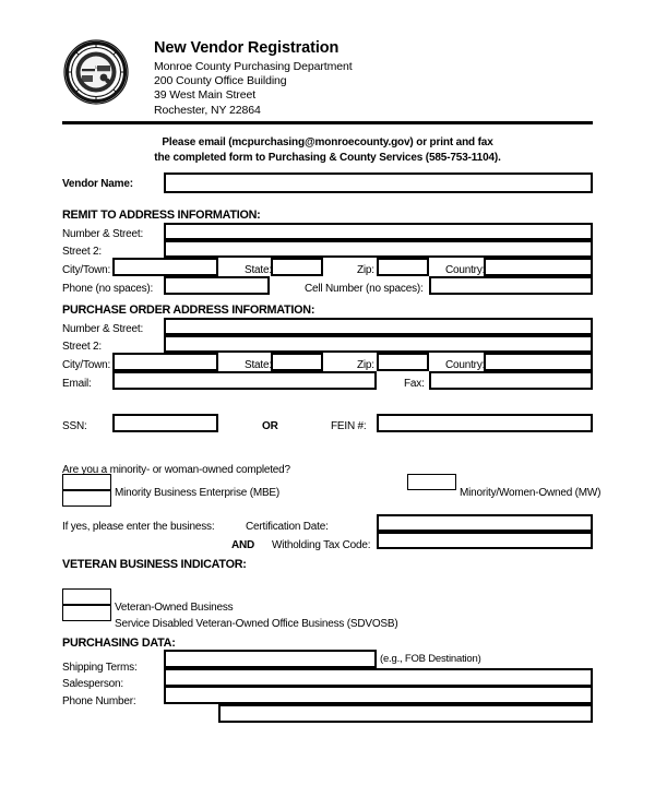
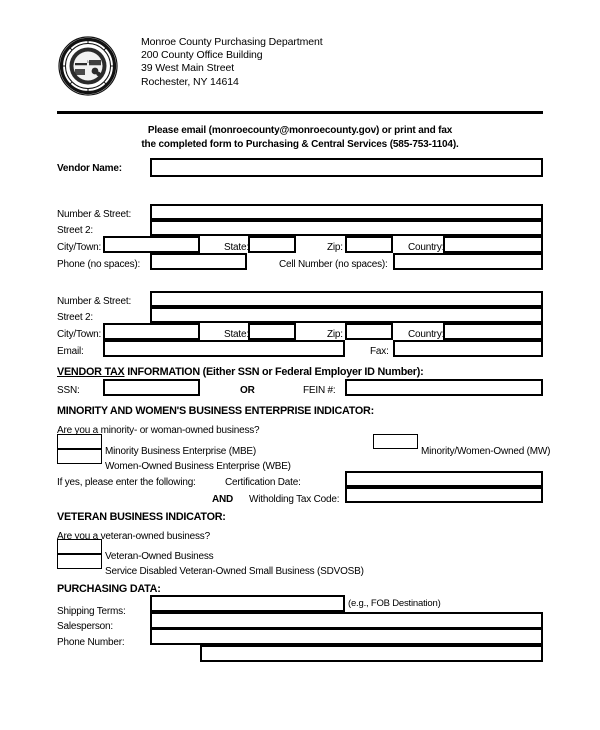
- New Vendor Registration
  Monroe County Purchasing Department
  200 County Office Building
  39 West Main Street
- Rochester, NY 22864
+ Rochester, NY 14614
- Please email (mcpurchasing@monroecounty.gov) or print and fax
+ Please email (monroecounty@monroecounty.gov) or print and fax
- the completed form to Purchasing & County Services (585-753-1104).
+ the completed form to Purchasing & Central Services (585-753-1104).
  Vendor Name:
- REMIT TO ADDRESS INFORMATION:
  Number & Street:
  Street 2:
  City/Town:
  State
  Zip:
  Country
  Phone (no spaces):
  Cell Number (no spaces):
- PURCHASE ORDER ADDRESS INFORMATION:
  Number & Street:
  Street 2:
  City/Town:
  State
  Zip:
  Country
  Email:
  Fax:
+ VENDOR TAX INFORMATION (Either SSN or Federal Employer ID Number):
  SSN:
  OR
  FEIN #:
+ MINORITY AND WOMEN'S BUSINESS ENTERPRISE INDICATOR:
- Are you a minority- or woman-owned completed?
+ Are you a minority- or woman-owned business?
  Minority Business Enterprise (MBE)
  Minority/Women-Owned (MW)
+ Women-Owned Business Enterprise (WBE)
- If yes, please enter the business:
+ If yes, please enter the following:
  Certification Date:
  AND
  Witholding Tax Code:
  VETERAN BUSINESS INDICATOR:
+ Are you a veteran-owned business?
  Veteran-Owned Business
- Service Disabled Veteran-Owned Office Business (SDVOSB)
+ Service Disabled Veteran-Owned Small Business (SDVOSB)
  PURCHASING DATA:
  Shipping Terms:
  (e.g., FOB Destination)
  Salesperson:
  Phone Number:
